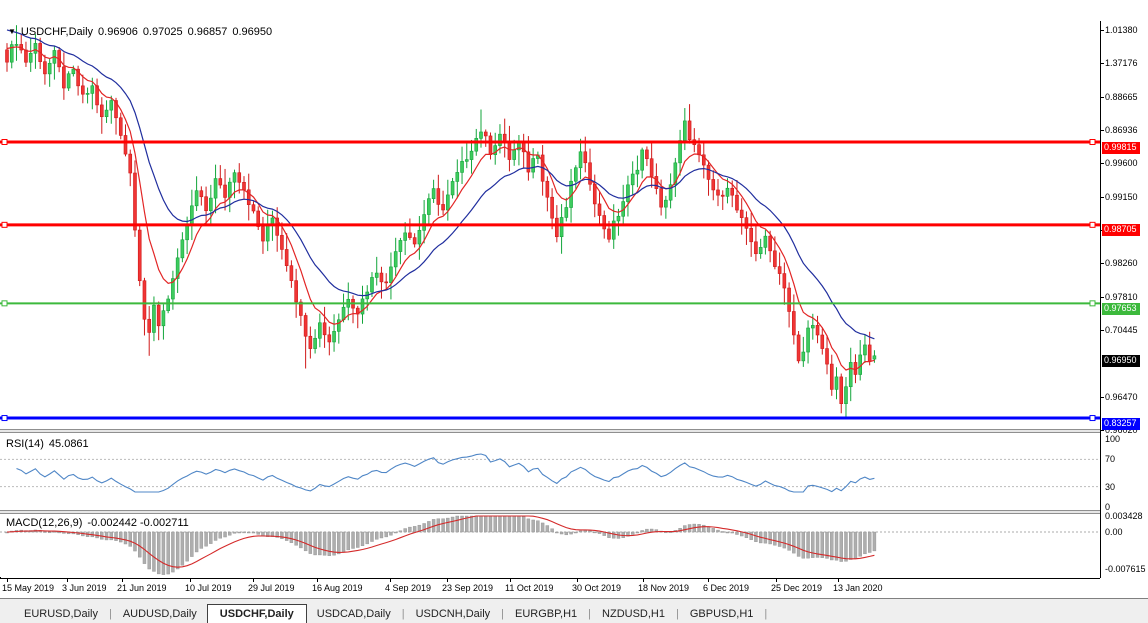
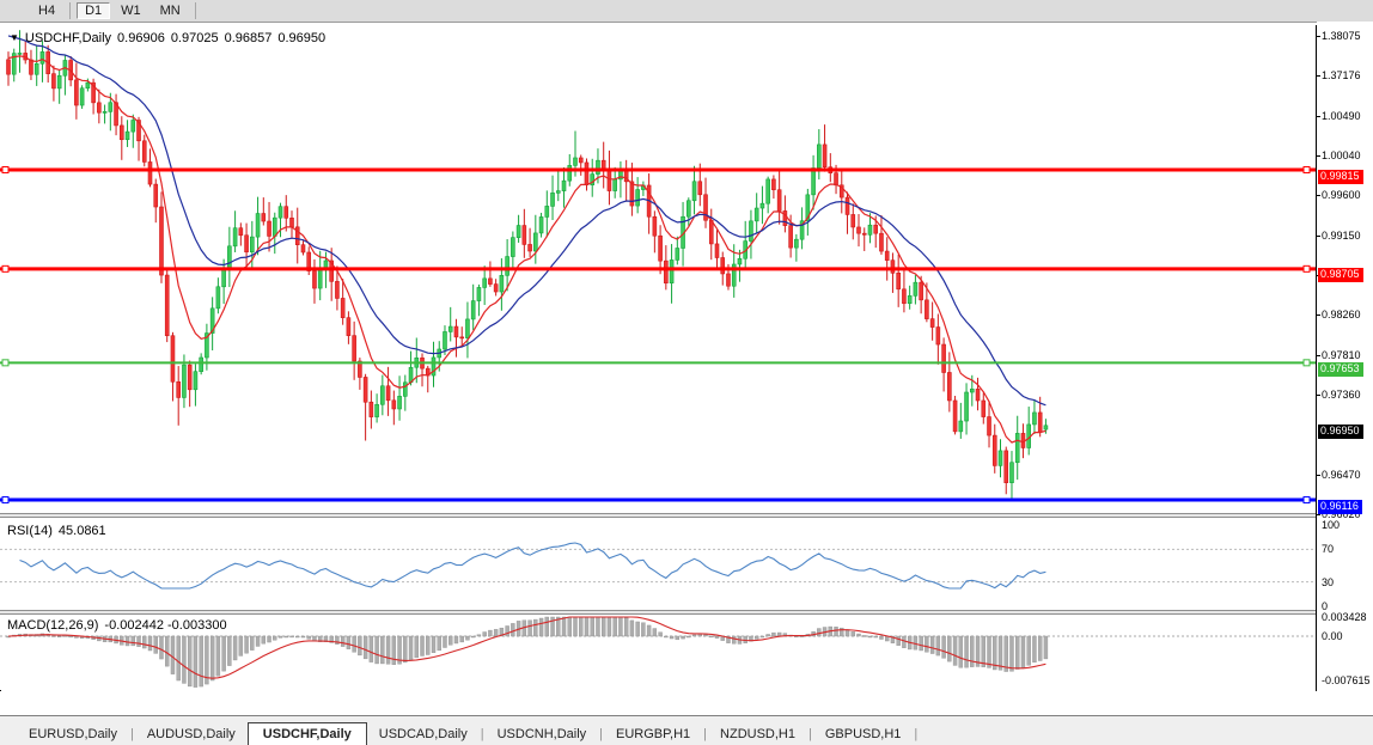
+ H4
+ D1
+ W1
+ MN
  ▼
  USDCHF,Daily
  0.96906
  0.97025
  0.96857
  0.96950
  RSI(14)
  45.0861
  MACD(12,26,9)
- -0.002442 -0.002711
+ -0.002442 -0.003300
- 1.01380
+ 1.38075
  1.37176
- 0.88665
+ 1.00490
- 0.86936
+ 1.00040
  0.99600
  0.99150
  0.98260
  0.97810
- 0.70445
+ 0.97360
  0.96470
  0.96020
  0.99815
  0.98705
  0.97653
  0.96950
- 0.83257
+ 0.96116
  100
  70
  30
  0
  0.003428
  0.00
  -0.007615
- 15 May 2019
- 3 Jun 2019
- 21 Jun 2019
- 10 Jul 2019
- 29 Jul 2019
- 16 Aug 2019
- 4 Sep 2019
- 23 Sep 2019
- 11 Oct 2019
- 30 Oct 2019
- 18 Nov 2019
- 6 Dec 2019
- 25 Dec 2019
- 13 Jan 2020
  EURUSD,Daily
  |
  AUDUSD,Daily
  USDCHF,Daily
  USDCAD,Daily
  |
  USDCNH,Daily
  |
  EURGBP,H1
  |
  NZDUSD,H1
  |
  GBPUSD,H1
  |
